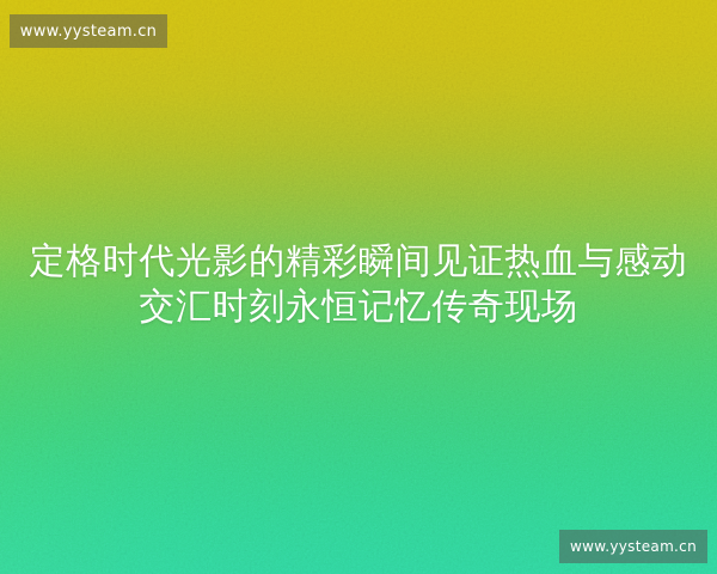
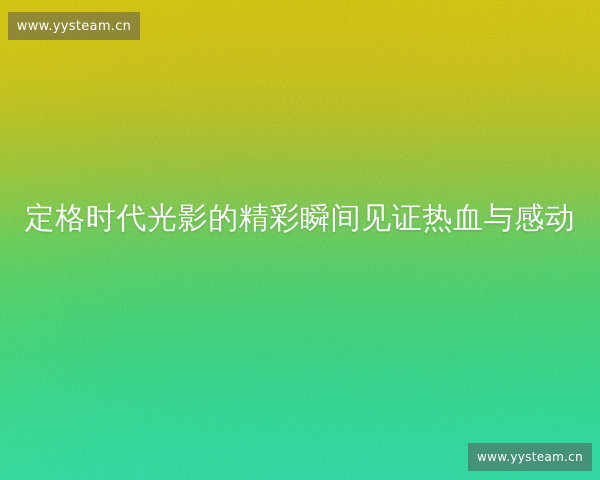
  定格时代光影的精彩瞬间见证热血与感动
- 交汇时刻永恒记忆传奇现场
  www.yysteam.cn
  www.yysteam.cn
